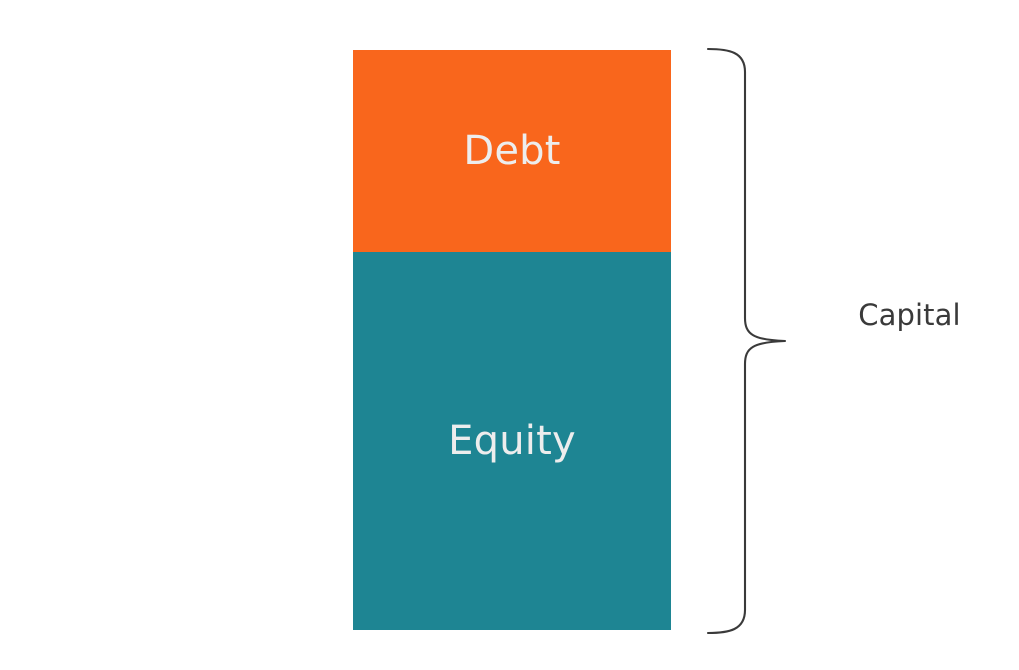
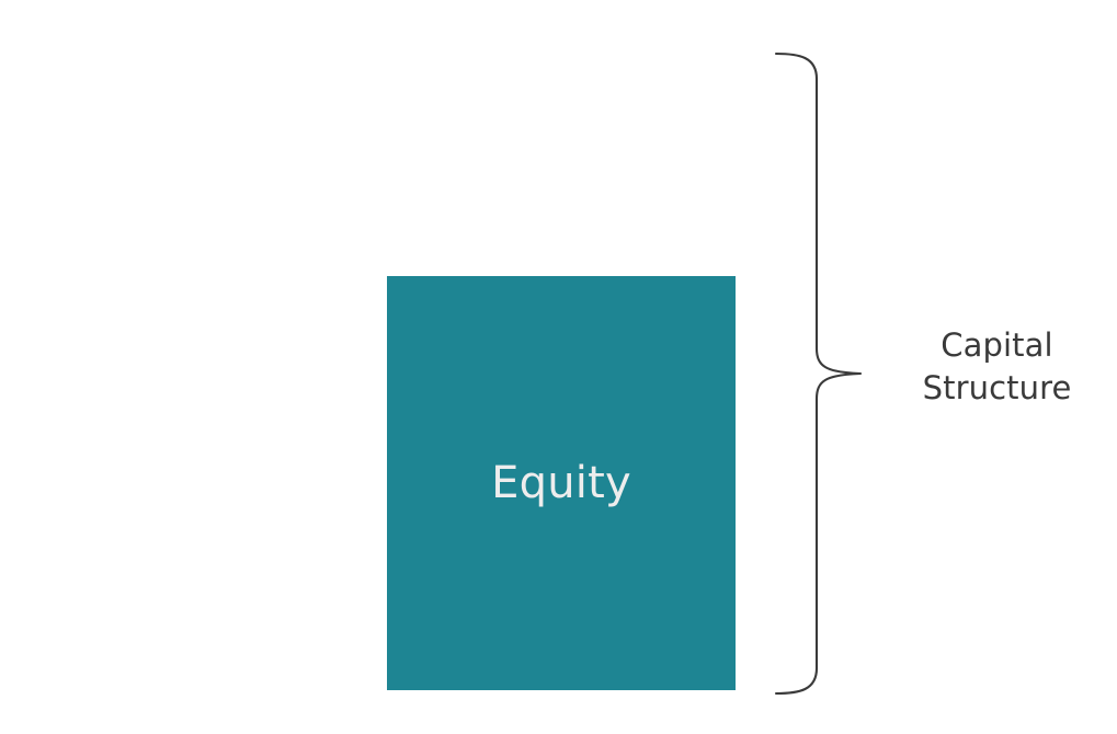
- Debt
  Equity
  Capital
+ Structure
